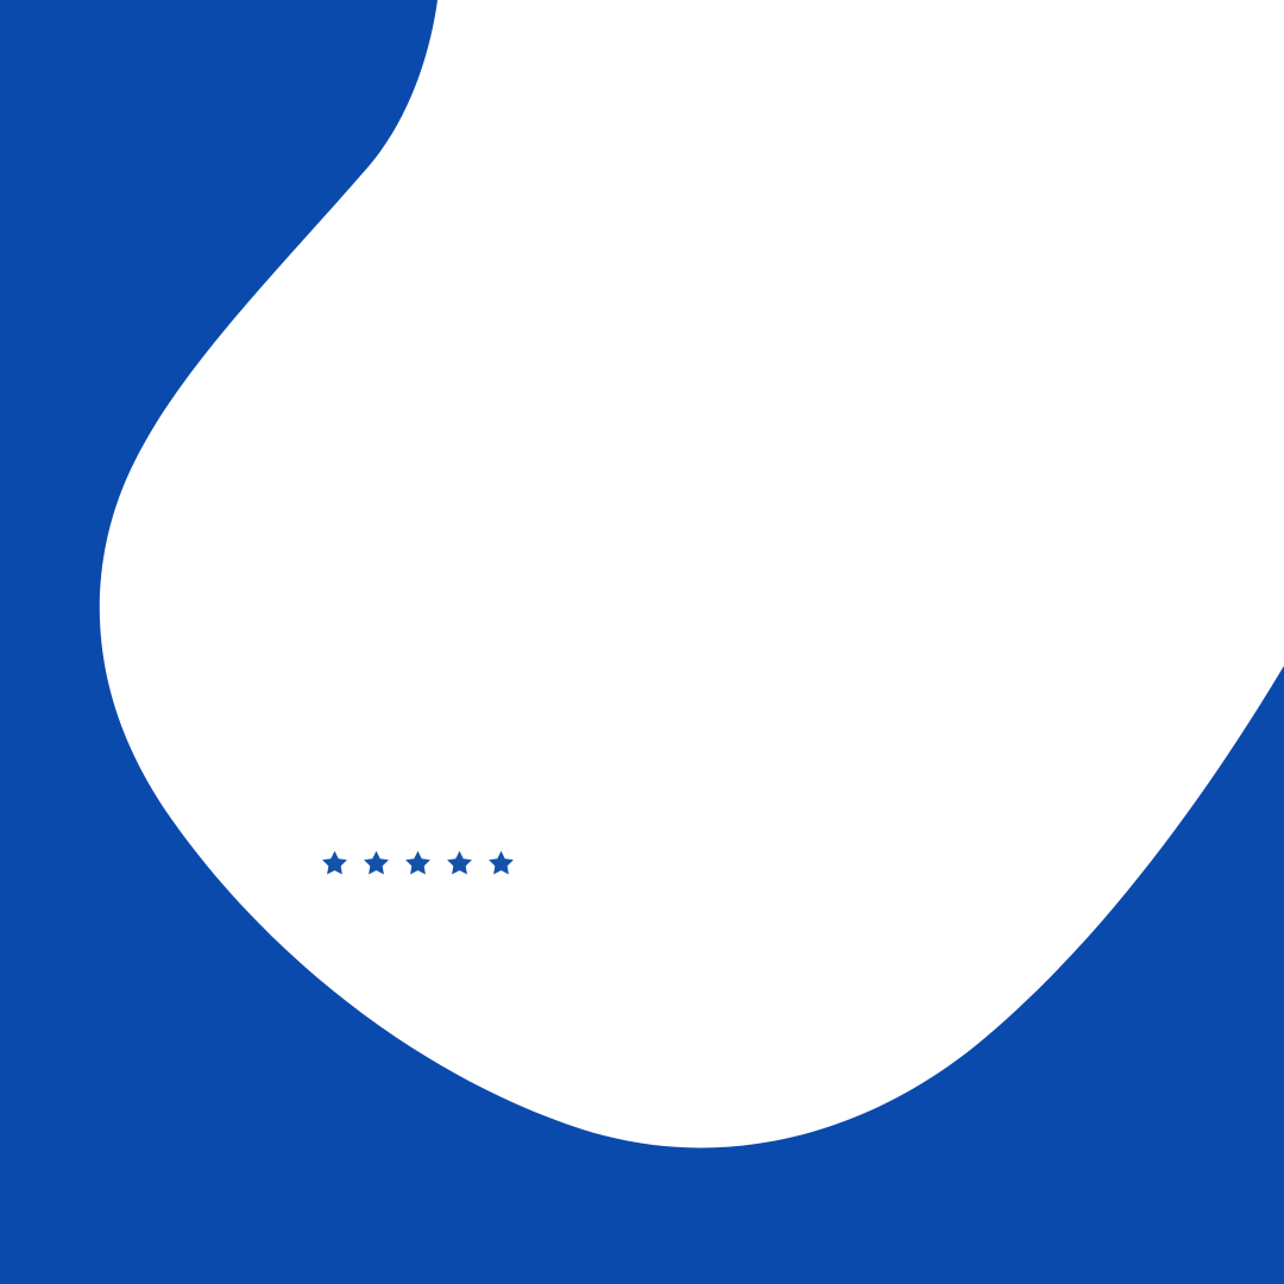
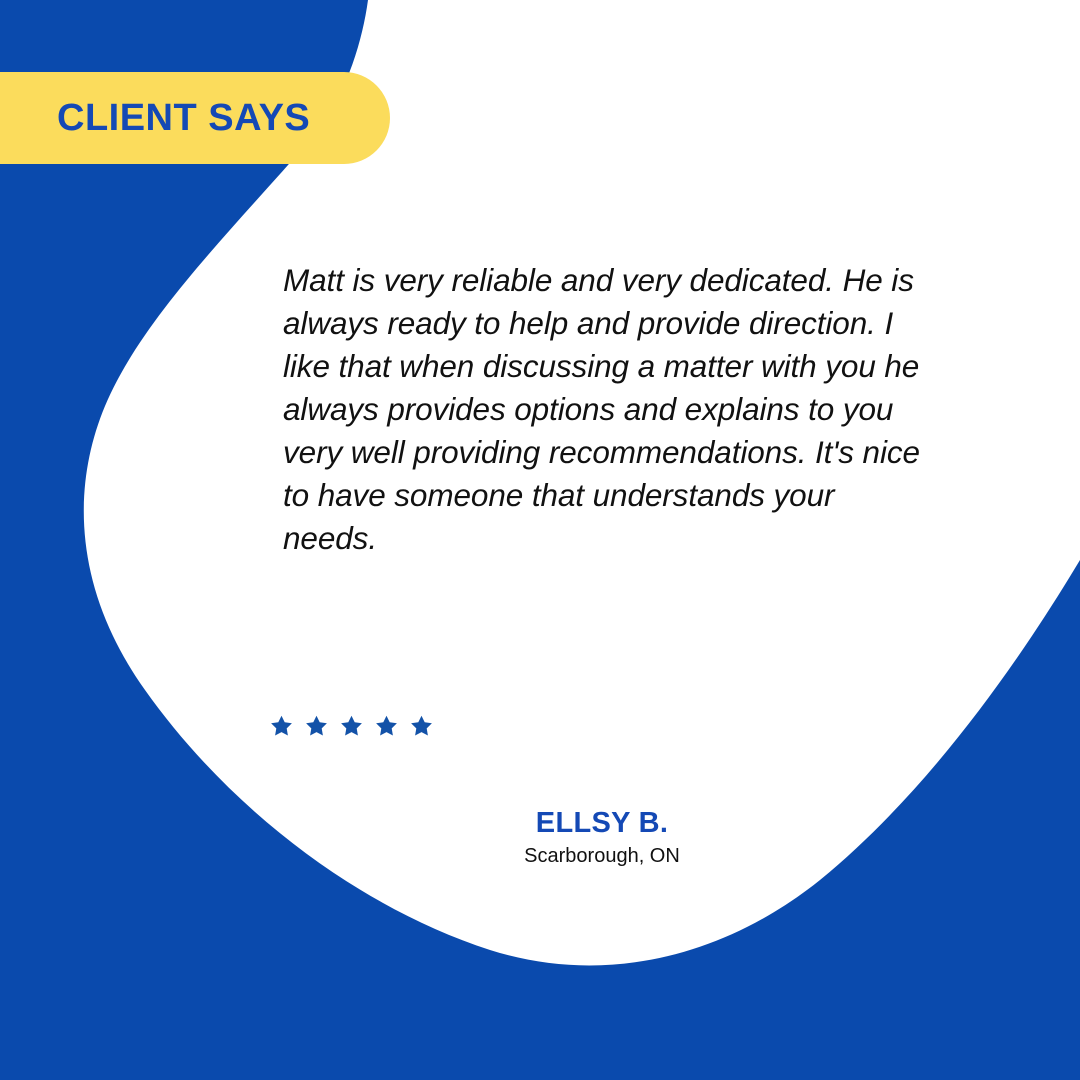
+ CLIENT SAYS
+ Matt is very reliable and very dedicated. He is always ready to help and provide direction. I like that when discussing a matter with you he always provides options and explains to you very well providing recommendations. It's nice to have someone that understands your needs.
+ ELLSY B.
+ Scarborough, ON
